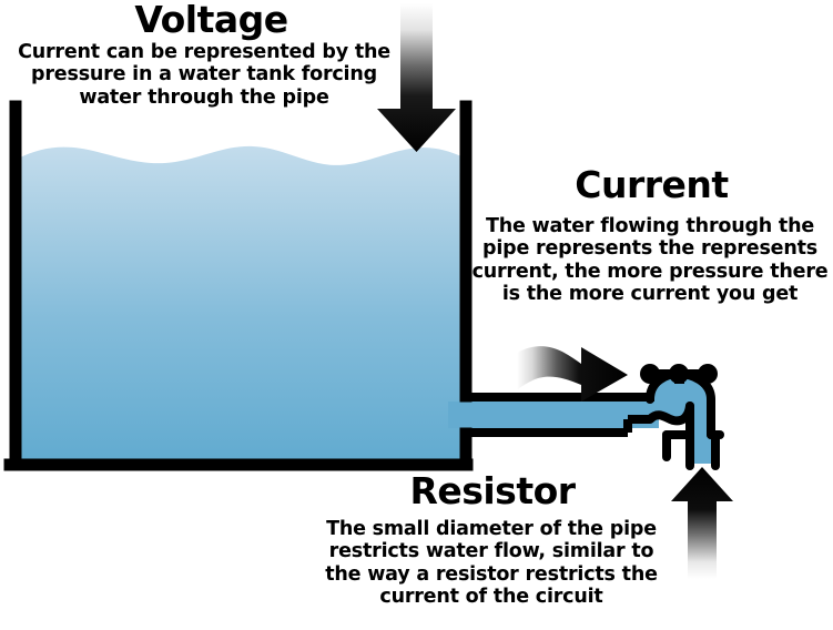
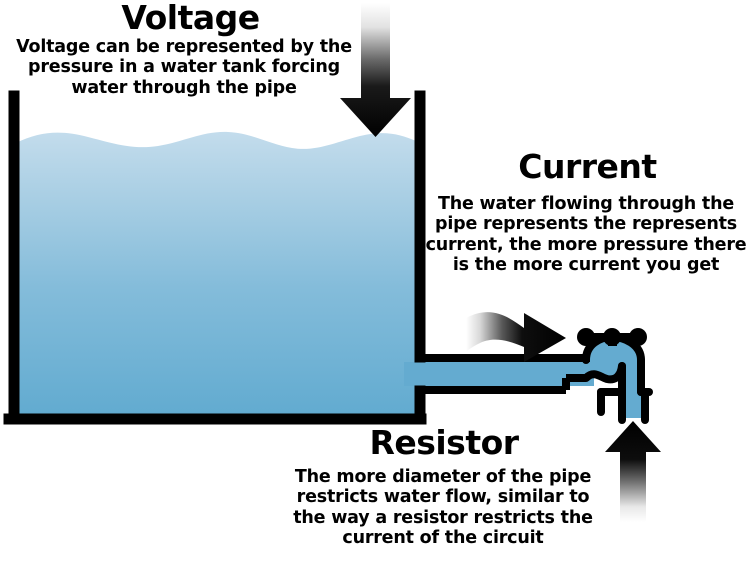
  Voltage
- Current can be represented by the pressure in a water tank forcing water through the pipe
+ Voltage can be represented by the pressure in a water tank forcing water through the pipe
  Current
  The water flowing through the pipe represents the represents current, the more pressure there is the more current you get
  Resistor
- The small diameter of the pipe restricts water flow, similar to the way a resistor restricts the current of the circuit
+ The more diameter of the pipe restricts water flow, similar to the way a resistor restricts the current of the circuit
